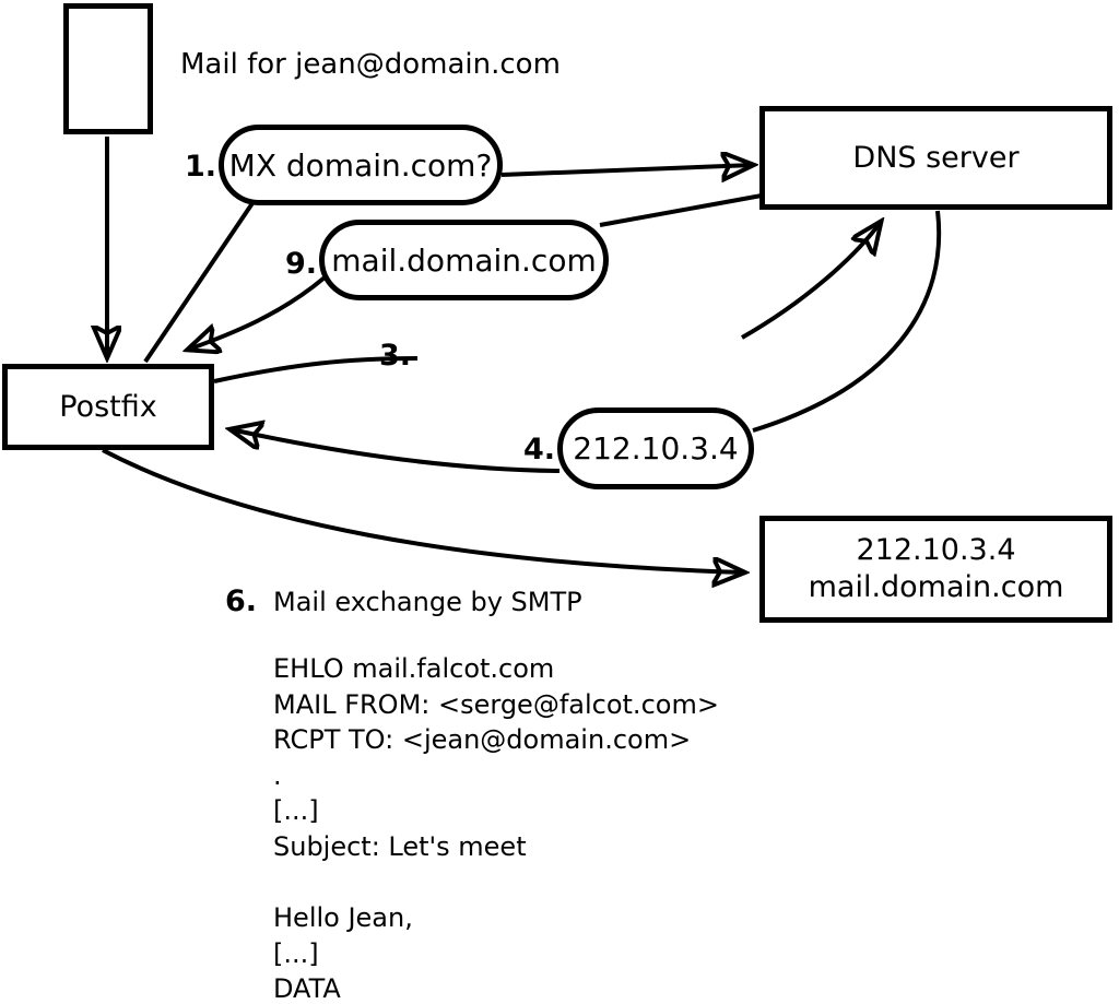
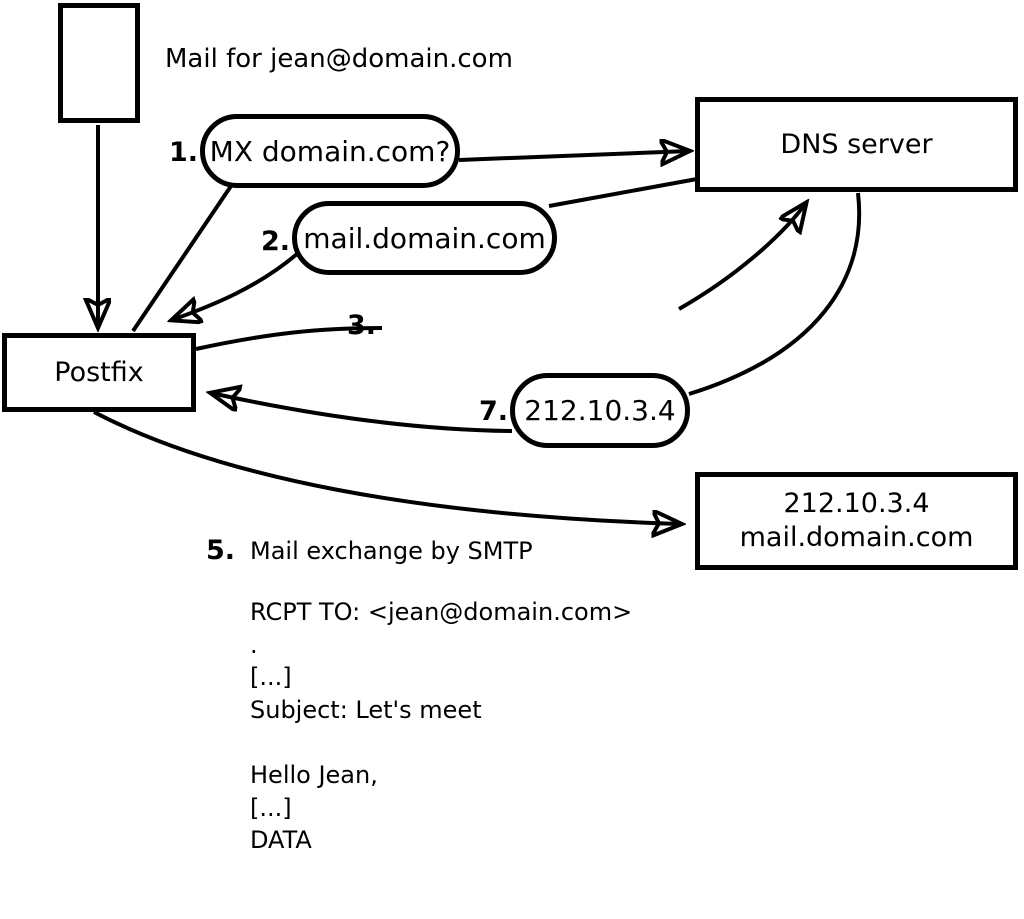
  Mail for jean@domain.com
  Postfix
  DNS server
  212.10.3.4
  mail.domain.com
  1.
  MX domain.com?
- 9.
+ 2.
  mail.domain.com
  3.
- 4.
+ 7.
  212.10.3.4
- 6.
+ 5.
  Mail exchange by SMTP
- EHLO mail.falcot.com
- MAIL FROM: <serge@falcot.com>
  RCPT TO: <jean@domain.com>
  .
  [...]
  Subject: Let's meet
  Hello Jean,
  [...]
  DATA
